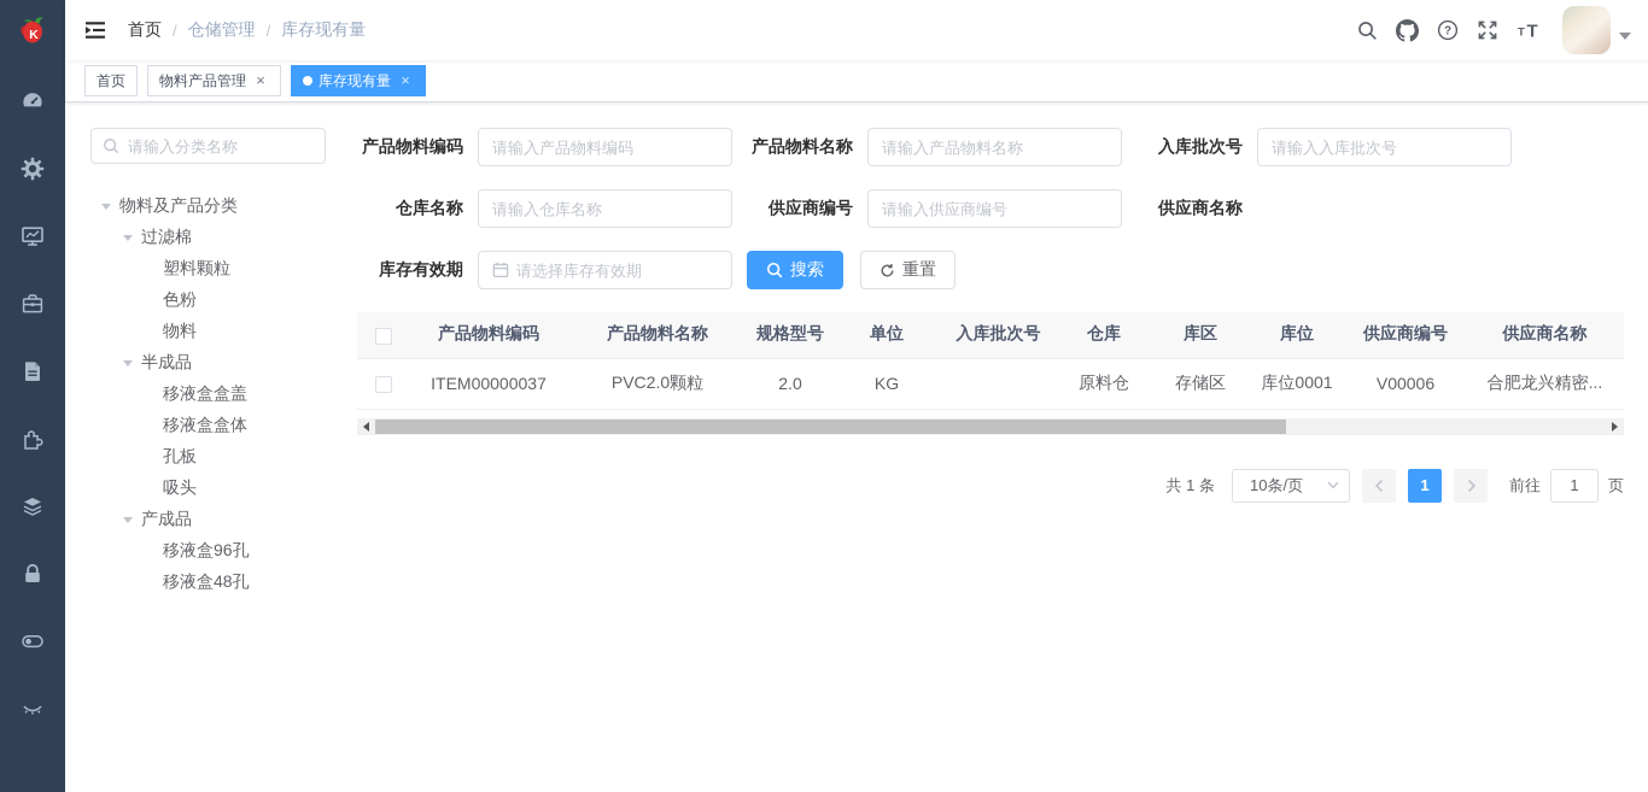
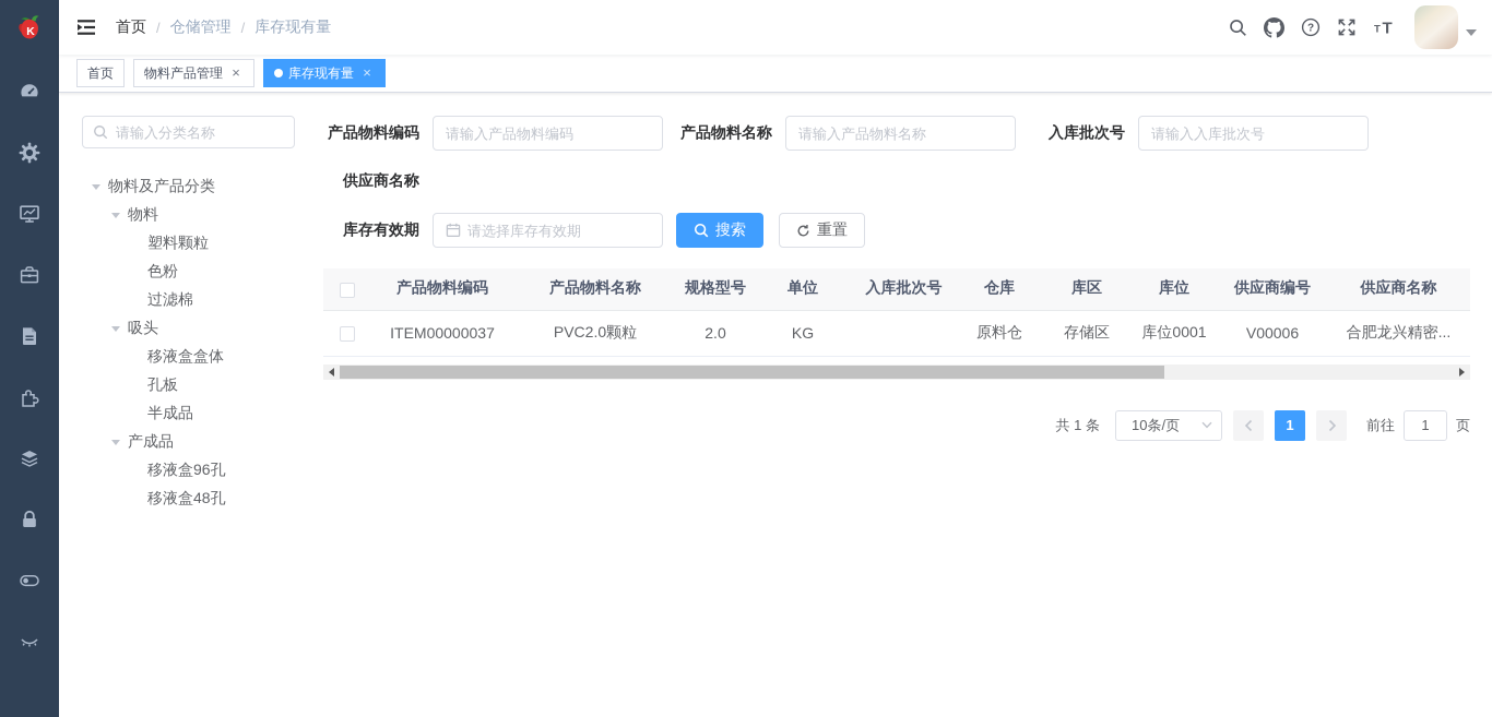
  K
  首页
  /
  仓储管理
  /
  库存现有量
  ?
  T
  T
  首页
  物料产品管理
  ×
  库存现有量
  ×
  请输入分类名称
  物料及产品分类
- 过滤棉
+ 物料
  塑料颗粒
  色粉
- 物料
+ 过滤棉
- 半成品
+ 吸头
- 移液盒盒盖
  移液盒盒体
  孔板
- 吸头
+ 半成品
  产成品
  移液盒96孔
  移液盒48孔
  产品物料编码
  请输入产品物料编码
  产品物料名称
  请输入产品物料名称
  入库批次号
  请输入入库批次号
- 仓库名称
- 请输入仓库名称
- 供应商编号
- 请输入供应商编号
  供应商名称
  库存有效期
  请选择库存有效期
  搜索
  重置
  	产品物料编码	产品物料名称	规格型号	单位	入库批次号	仓库	库区	库位	供应商编号	供应商名称
  	ITEM00000037	PVC2.0颗粒	2.0	KG		原料仓	存储区	库位0001	V00006	合肥龙兴精密...
  共 1 条
  10条/页
  1
  前往
  1
  页
